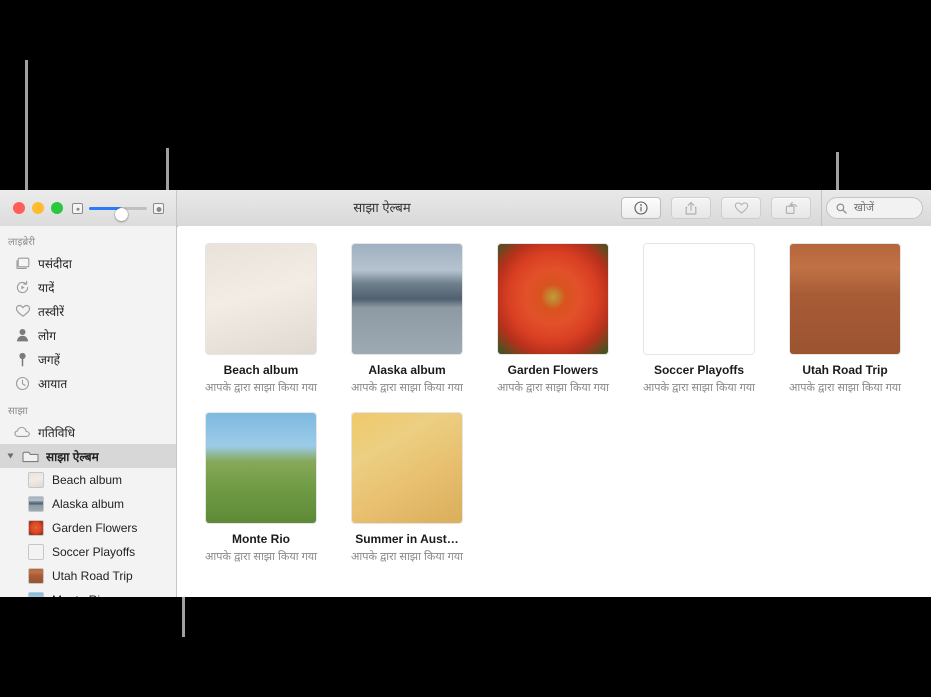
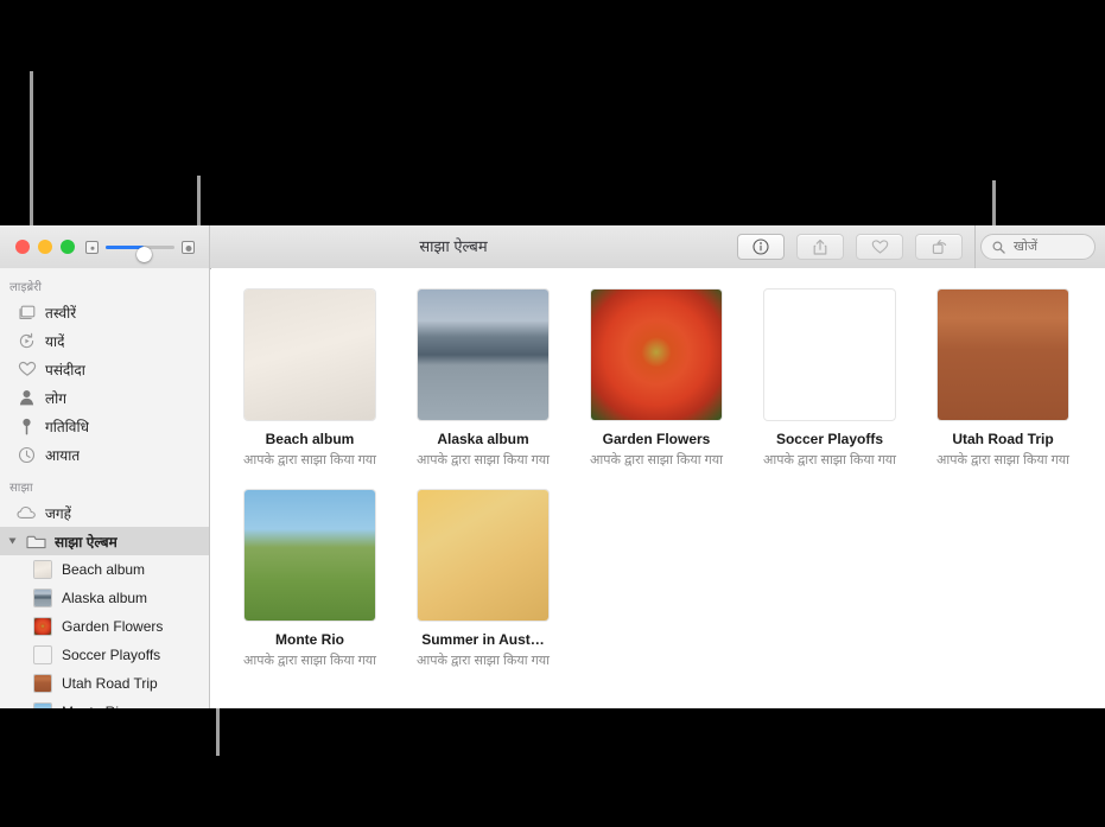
  साझा ऐल्बम
  खोजें
  लाइब्रेरी
- पसंदीदा
+ तस्वीरें
  यादें
- तस्वीरें
+ पसंदीदा
  लोग
- जगहें
+ गतिविधि
  आयात
  साझा
- गतिविधि
+ जगहें
  साझा ऐल्बम
  Beach album
  Alaska album
  Garden Flowers
  Soccer Playoffs
  Utah Road Trip
  Beach album
  आपके द्वारा साझा किया गया
  Alaska album
  आपके द्वारा साझा किया गया
  Garden Flowers
  आपके द्वारा साझा किया गया
  Soccer Playoffs
  आपके द्वारा साझा किया गया
  Utah Road Trip
  आपके द्वारा साझा किया गया
  Monte Rio
  आपके द्वारा साझा किया गया
  Summer in Aust…
  आपके द्वारा साझा किया गया
